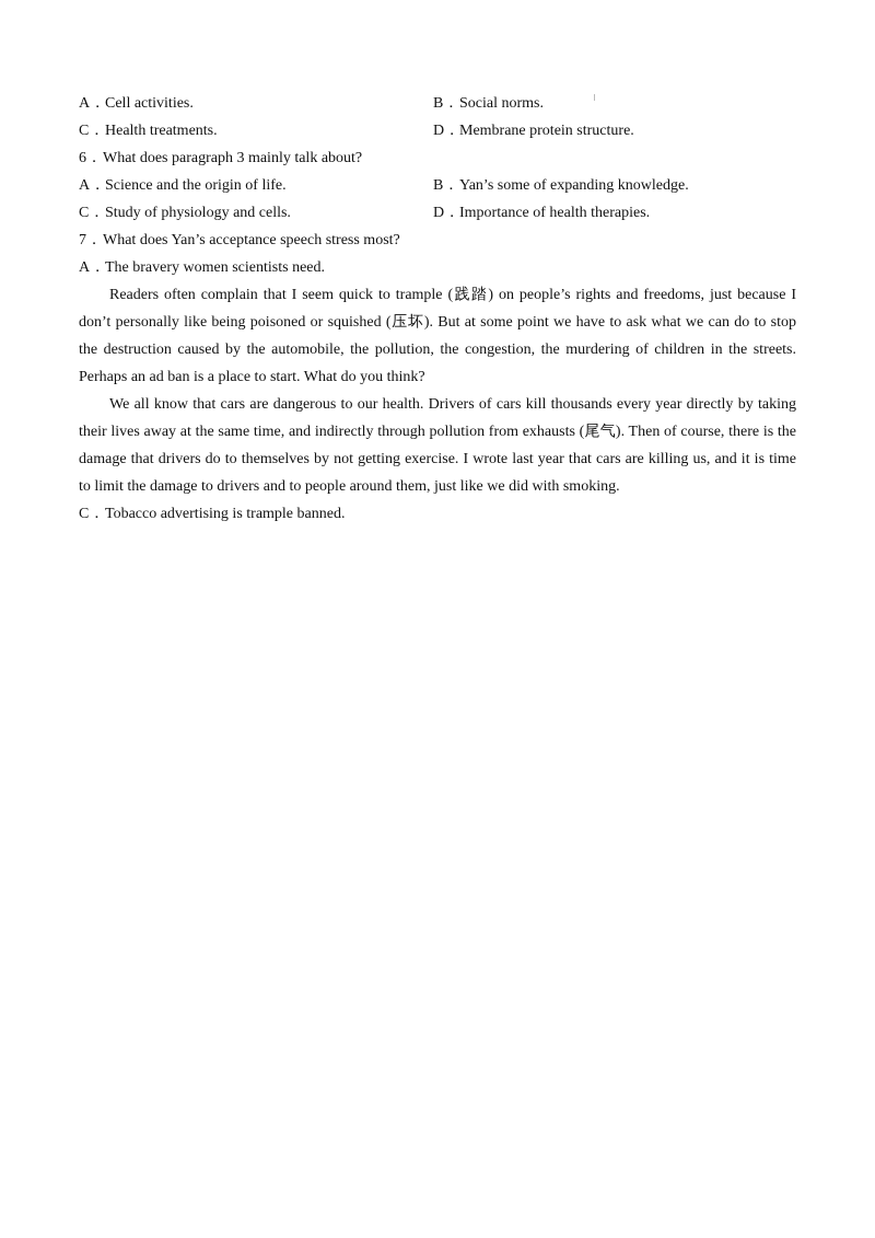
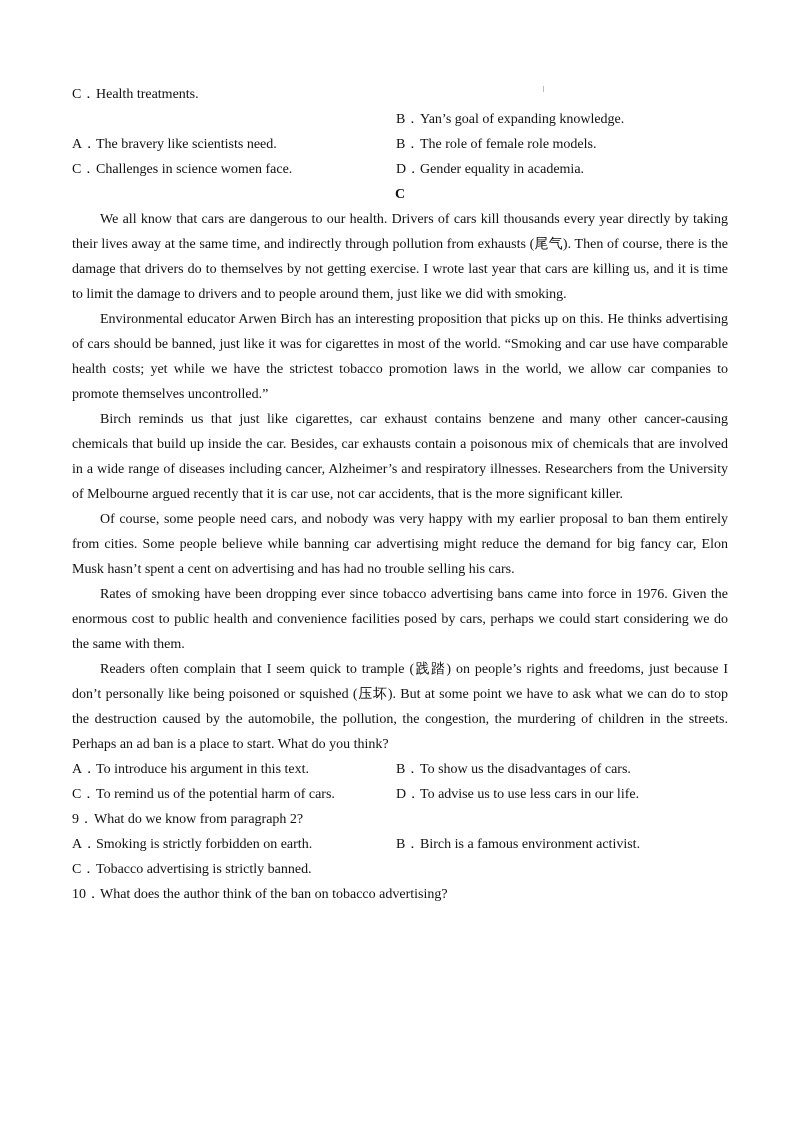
- A．Cell activities.
- B．Social norms.
  C．Health treatments.
- D．Membrane protein structure.
- 6．What does paragraph 3 mainly talk about?
- A．Science and the origin of life.
- B．Yan’s some of expanding knowledge.
+ B．Yan’s goal of expanding knowledge.
- C．Study of physiology and cells.
- D．Importance of health therapies.
- 7．What does Yan’s acceptance speech stress most?
- A．The bravery women scientists need.
+ A．The bravery like scientists need.
+ B．The role of female role models.
+ C．Challenges in science women face.
+ D．Gender equality in academia.
+ C
- Readers often complain that I seem quick to trample (践踏) on people’s rights and freedoms, just because I don’t personally like being poisoned or squished (压坏). But at some point we have to ask what we can do to stop the destruction caused by the automobile, the pollution, the congestion, the murdering of children in the streets. Perhaps an ad ban is a place to start. What do you think?
+ We all know that cars are dangerous to our health. Drivers of cars kill thousands every year directly by taking their lives away at the same time, and indirectly through pollution from exhausts (尾气). Then of course, there is the damage that drivers do to themselves by not getting exercise. I wrote last year that cars are killing us, and it is time to limit the damage to drivers and to people around them, just like we did with smoking.
+ Environmental educator Arwen Birch has an interesting proposition that picks up on this. He thinks advertising of cars should be banned, just like it was for cigarettes in most of the world. “Smoking and car use have comparable health costs; yet while we have the strictest tobacco promotion laws in the world, we allow car companies to promote themselves uncontrolled.”
+ Birch reminds us that just like cigarettes, car exhaust contains benzene and many other cancer-causing chemicals that build up inside the car. Besides, car exhausts contain a poisonous mix of chemicals that are involved in a wide range of diseases including cancer, Alzheimer’s and respiratory illnesses. Researchers from the University of Melbourne argued recently that it is car use, not car accidents, that is the more significant killer.
+ Of course, some people need cars, and nobody was very happy with my earlier proposal to ban them entirely from cities. Some people believe while banning car advertising might reduce the demand for big fancy car, Elon Musk hasn’t spent a cent on advertising and has had no trouble selling his cars.
+ Rates of smoking have been dropping ever since tobacco advertising bans came into force in 1976. Given the enormous cost to public health and convenience facilities posed by cars, perhaps we could start considering we do the same with them.
- We all know that cars are dangerous to our health. Drivers of cars kill thousands every year directly by taking their lives away at the same time, and indirectly through pollution from exhausts (尾气). Then of course, there is the damage that drivers do to themselves by not getting exercise. I wrote last year that cars are killing us, and it is time to limit the damage to drivers and to people around them, just like we did with smoking.
+ Readers often complain that I seem quick to trample (践踏) on people’s rights and freedoms, just because I don’t personally like being poisoned or squished (压坏). But at some point we have to ask what we can do to stop the destruction caused by the automobile, the pollution, the congestion, the murdering of children in the streets. Perhaps an ad ban is a place to start. What do you think?
+ A．To introduce his argument in this text.
+ B．To show us the disadvantages of cars.
+ C．To remind us of the potential harm of cars.
+ D．To advise us to use less cars in our life.
+ 9．What do we know from paragraph 2?
+ A．Smoking is strictly forbidden on earth.
+ B．Birch is a famous environment activist.
- C．Tobacco advertising is trample banned.
+ C．Tobacco advertising is strictly banned.
+ 10．What does the author think of the ban on tobacco advertising?
